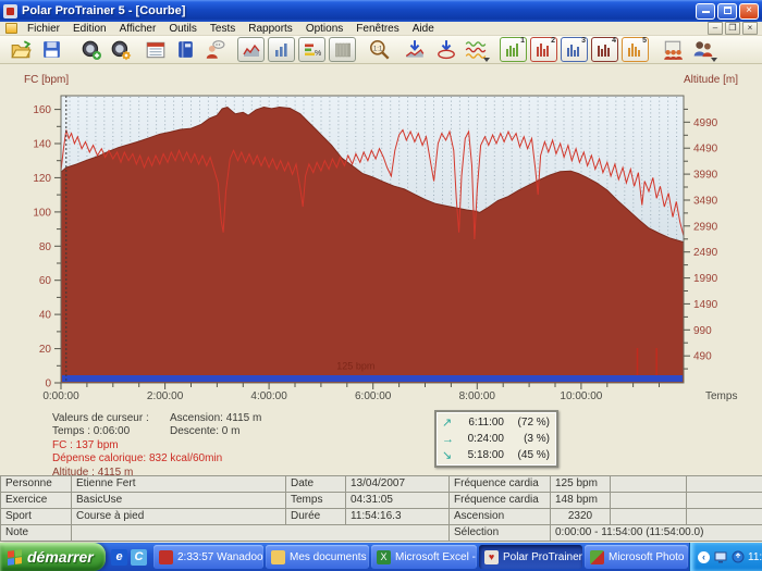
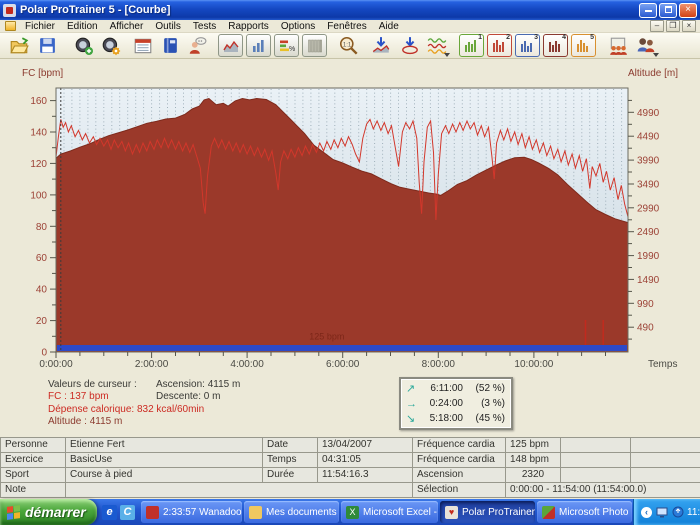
  Polar ProTrainer 5 - [Courbe]
  ×
  Fichier
  Edition
  Afficher
  Outils
  Tests
  Rapports
  Options
  Fenêtres
  Aide
  –
  ❐
  ×
  125 bpm
  0
  20
  40
  60
  80
  100
  120
  140
  160
  490
  990
  1490
  1990
  2490
  2990
  3490
  3990
  4490
  4990
  0:00:00
  2:00:00
  4:00:00
  6:00:00
  8:00:00
  10:00:00
  FC [bpm]
  Altitude [m]
  Temps
  Valeurs de curseur :
- Temps : 0:06:00
  FC : 137 bpm
  Dépense calorique: 832 kcal/60min
  Altitude : 4115 m
  Ascension: 4115 m
  Descente: 0 m
  ↗
  6:11:00
- (72 %)
+ (52 %)
  →
  0:24:00
  (3 %)
  ↘
  5:18:00
  (45 %)
  Personne
  Etienne Fert
  Date
  13/04/2007
  Fréquence cardia
  125 bpm
  Exercice
  BasicUse
  Temps
  04:31:05
  Fréquence cardia
  148 bpm
  Sport
  Course à pied
  Durée
  11:54:16.3
  Ascension
  2320
  Note
  Sélection
  0:00:00 - 11:54:00 (11:54:00.0)
  démarrer
  e
  C
  2:33:57 Wanadoo
  Mes documents
  X
  Microsoft Excel -
  ♥
  Polar ProTrainer
  Microsoft Photo
  ‹
